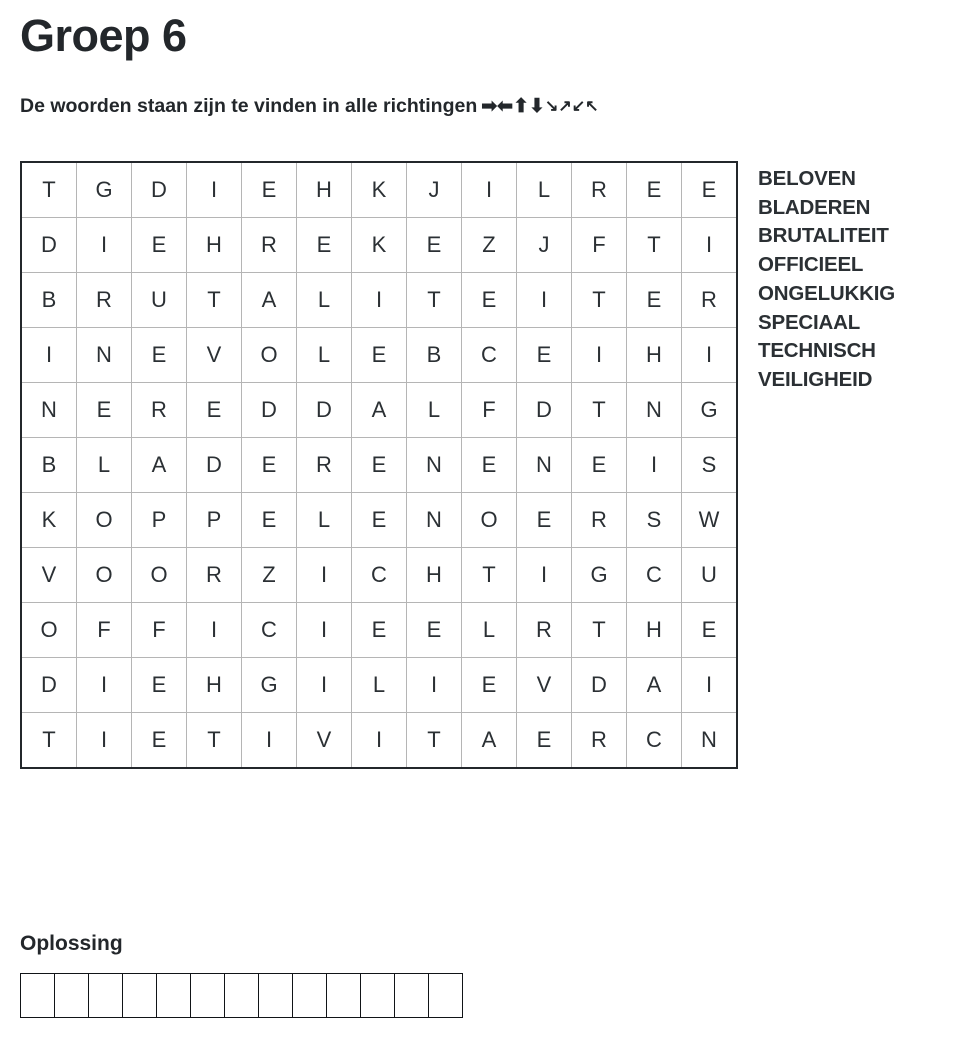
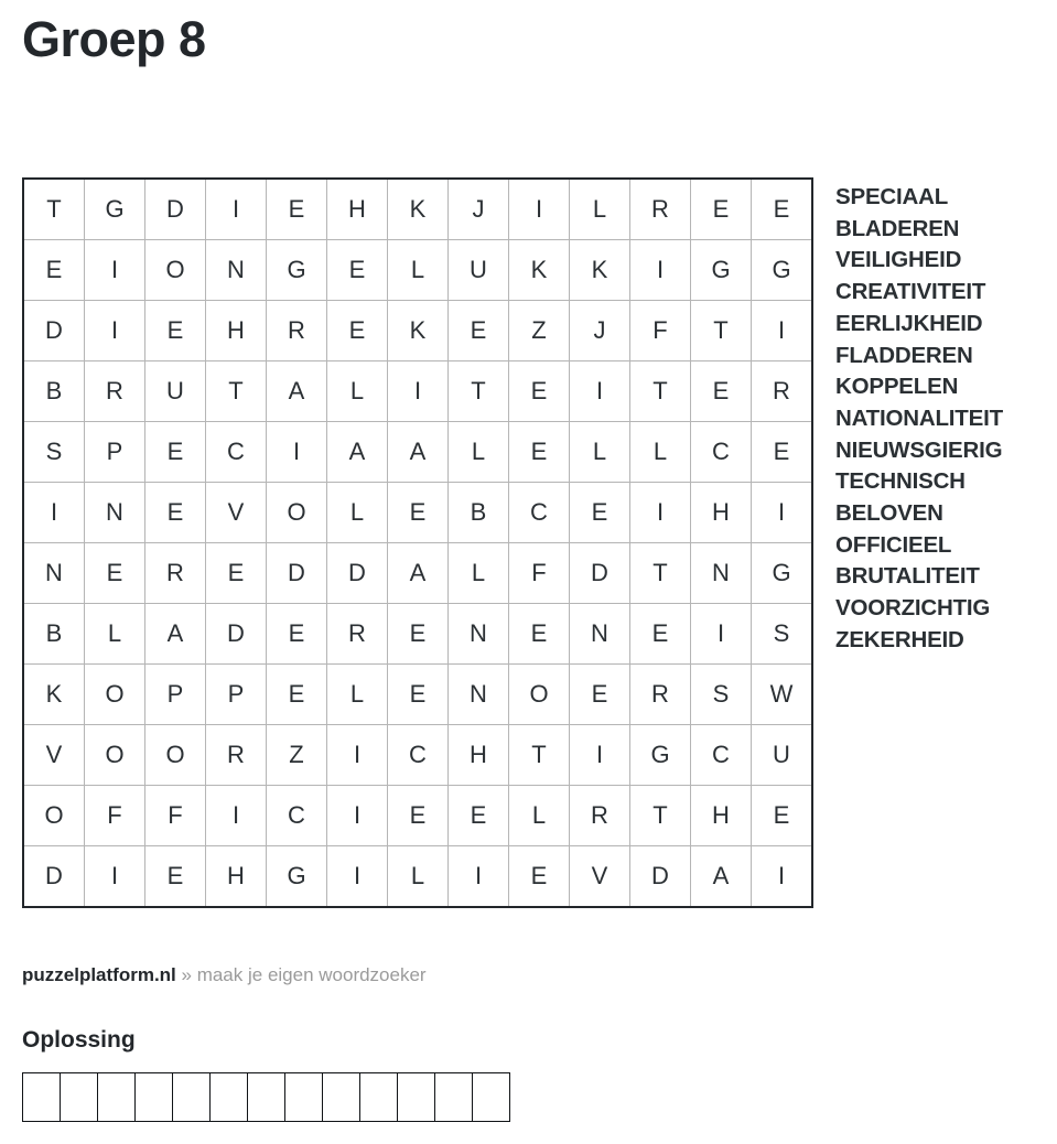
- Groep 6
+ Groep 8
- De woorden staan zijn te vinden in alle richtingen ➡⬅⬆⬇↘↗↙↖
  T	G	D	I	E	H	K	J	I	L	R	E	E
+ E	I	O	N	G	E	L	U	K	K	I	G	G
  D	I	E	H	R	E	K	E	Z	J	F	T	I
  B	R	U	T	A	L	I	T	E	I	T	E	R
+ S	P	E	C	I	A	A	L	E	L	L	C	E
  I	N	E	V	O	L	E	B	C	E	I	H	I
  N	E	R	E	D	D	A	L	F	D	T	N	G
  B	L	A	D	E	R	E	N	E	N	E	I	S
  K	O	P	P	E	L	E	N	O	E	R	S	W
  V	O	O	R	Z	I	C	H	T	I	G	C	U
  O	F	F	I	C	I	E	E	L	R	T	H	E
  D	I	E	H	G	I	L	I	E	V	D	A	I
- T	I	E	T	I	V	I	T	A	E	R	C	N
- BELOVEN
+ SPECIAAL
  BLADEREN
- BRUTALITEIT
+ VEILIGHEID
+ CREATIVITEIT
+ EERLIJKHEID
+ FLADDEREN
+ KOPPELEN
+ NATIONALITEIT
+ NIEUWSGIERIG
- OFFICIEEL
+ TECHNISCH
- ONGELUKKIG
- SPECIAAL
+ BELOVEN
- TECHNISCH
+ OFFICIEEL
- VEILIGHEID
+ BRUTALITEIT
+ VOORZICHTIG
+ ZEKERHEID
+ puzzelplatform.nl » maak je eigen woordzoeker
  Oplossing
